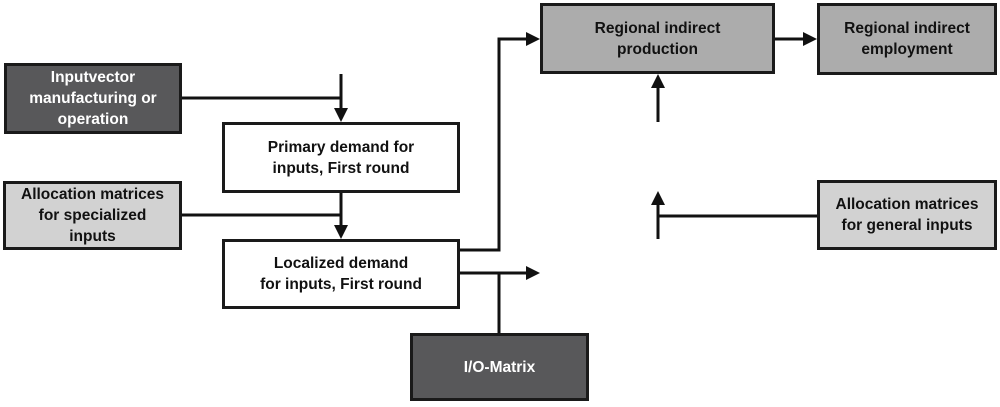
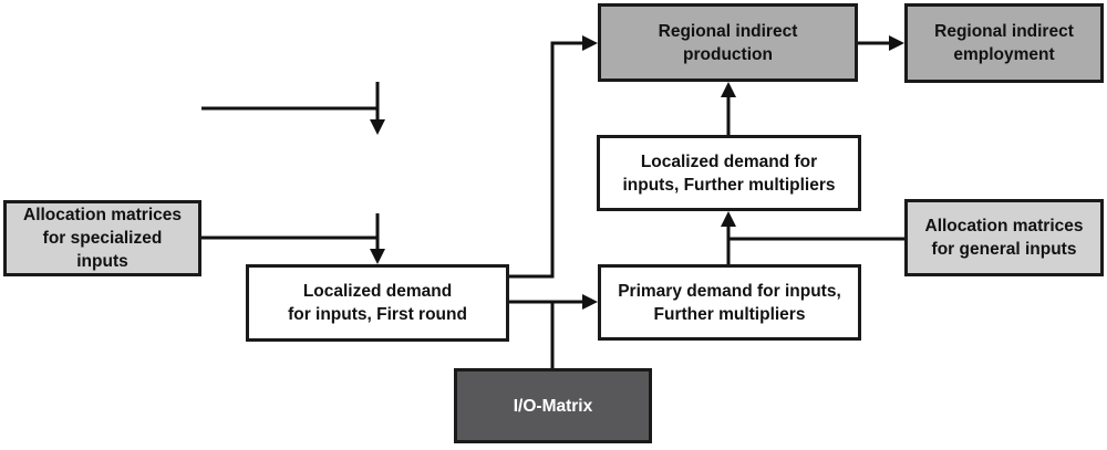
- Inputvector
- manufacturing or
- operation
  Allocation matrices
  for specialized
  inputs
- Primary demand for
- inputs, First round
  Localized demand
  for inputs, First round
  I/O-Matrix
+ Primary demand for inputs,
+ Further multipliers
+ Localized demand for
+ inputs, Further multipliers
  Regional indirect
  production
  Regional indirect
  employment
  Allocation matrices
  for general inputs
